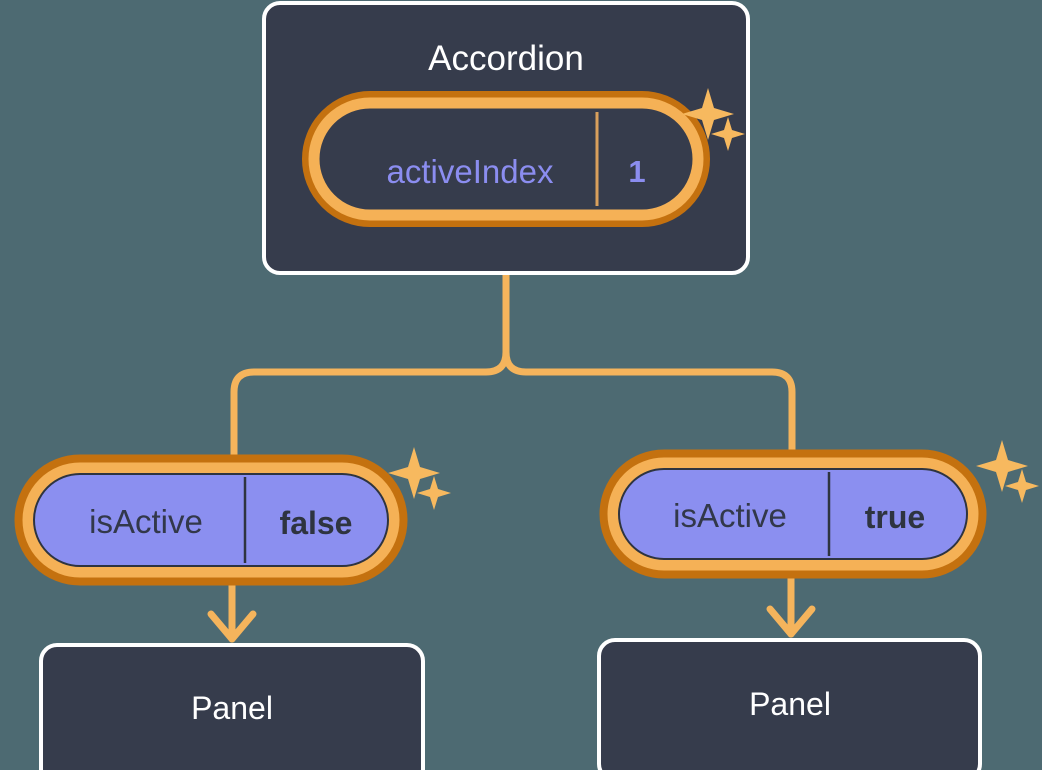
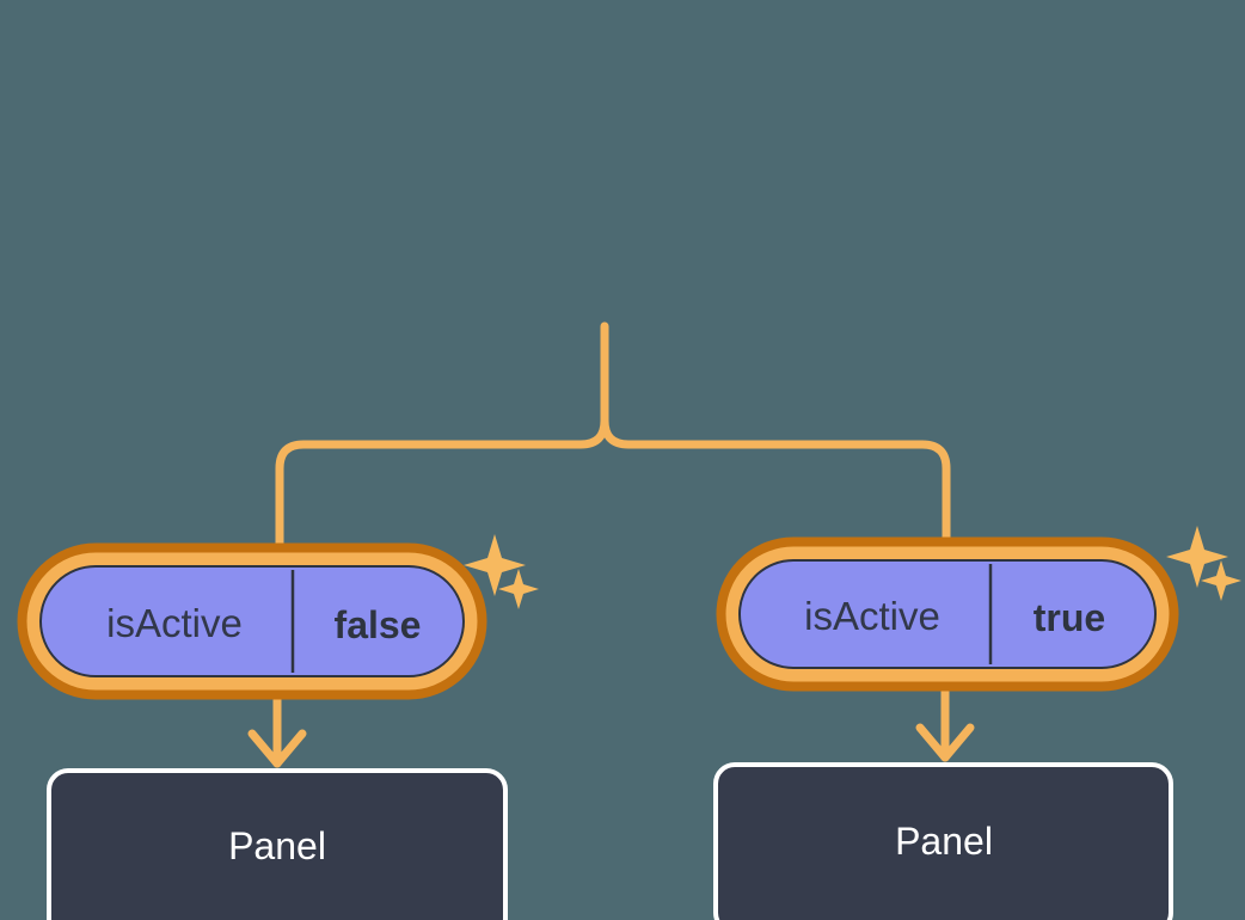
- Accordion
- activeIndex
- 1
  isActive
  false
  isActive
  true
  Panel
  Panel
